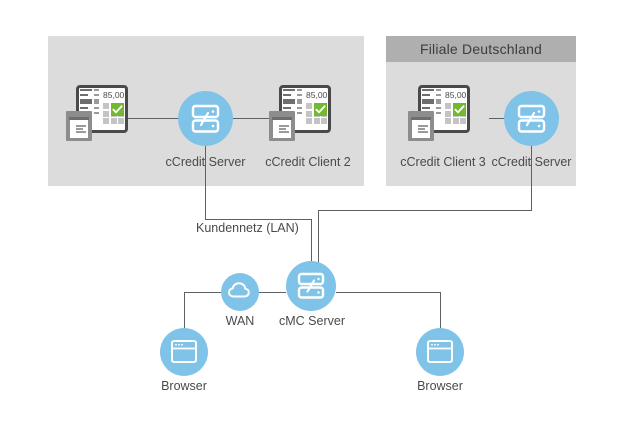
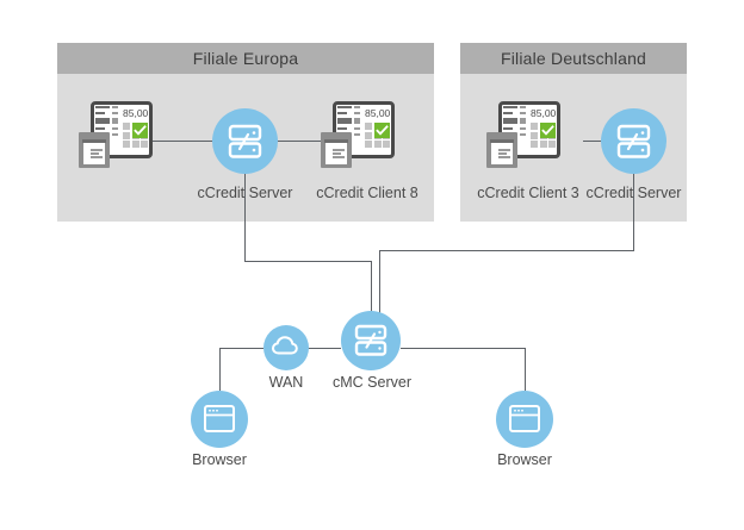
+ Filiale Europa
  Filiale Deutschland
- Kundennetz (LAN)
  85,00
  cCredit Server
  85,00
- cCredit Client 2
+ cCredit Client 8
  85,00
  cCredit Client 3
  cCredit Server
  WAN
  cMC Server
  Browser
  Browser
